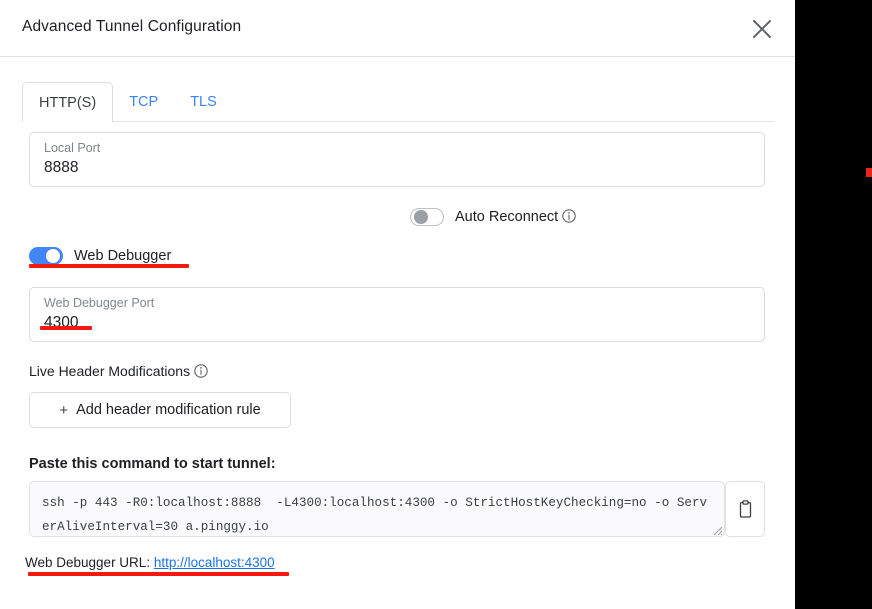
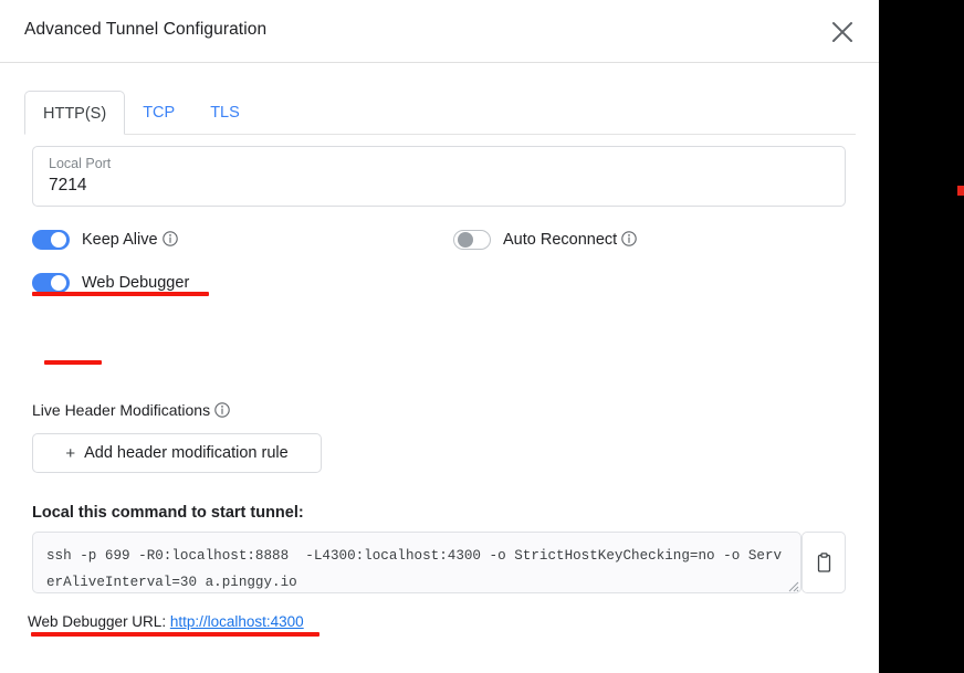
  Advanced Tunnel Configuration
  HTTP(S)
  TCP
  TLS
  Local Port
- 8888
+ 7214
+ Keep Alive
  Auto Reconnect
  Web Debugger
- Web Debugger Port
- 4300
  Live Header Modifications
  +
  Add header modification rule
- Paste this command to start tunnel:
+ Local this command to start tunnel:
- ssh -p 443 -R0:localhost:8888 -L4300:localhost:4300 -o StrictHostKeyChecking=no -o ServerAliveInterval=30 a.pinggy.io
+ ssh -p 699 -R0:localhost:8888 -L4300:localhost:4300 -o StrictHostKeyChecking=no -o ServerAliveInterval=30 a.pinggy.io
  Web Debugger URL: http://localhost:4300
